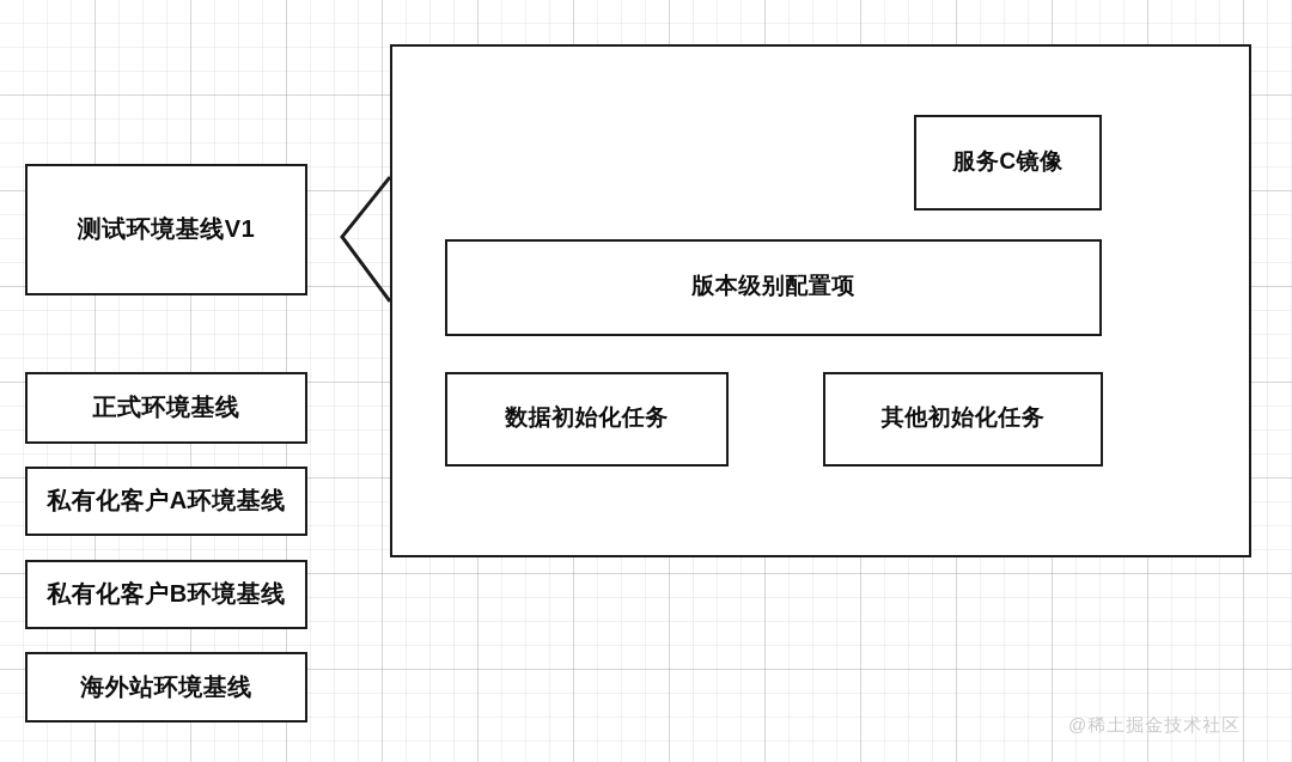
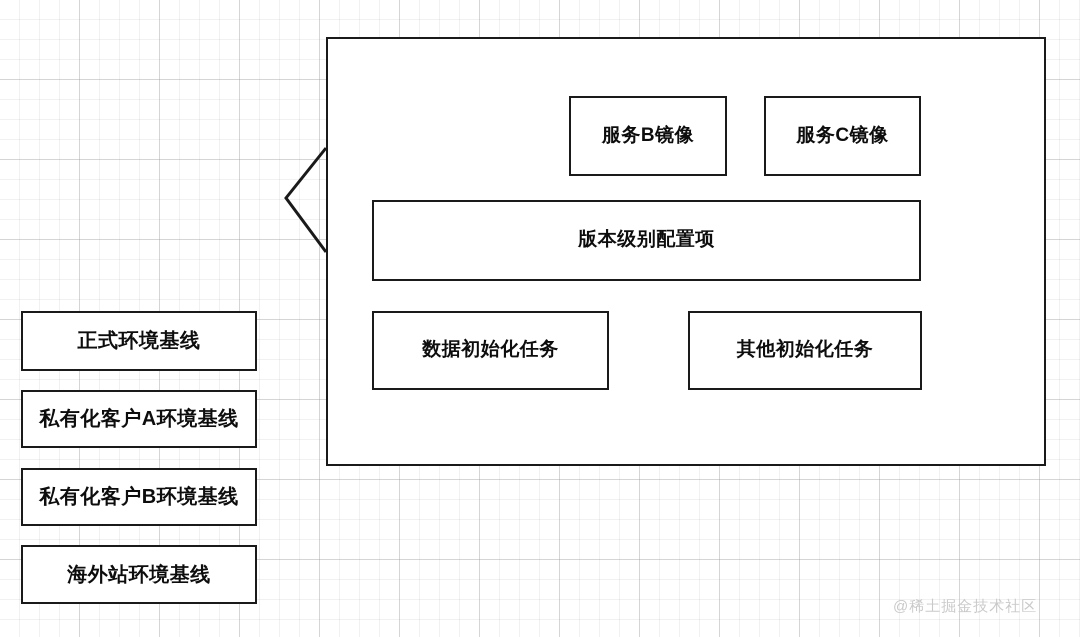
- 测试环境基线V1
  正式环境基线
  私有化客户A环境基线
  私有化客户B环境基线
  海外站环境基线
+ 服务B镜像
  服务C镜像
  版本级别配置项
  数据初始化任务
  其他初始化任务
  @稀土掘金技术社区
